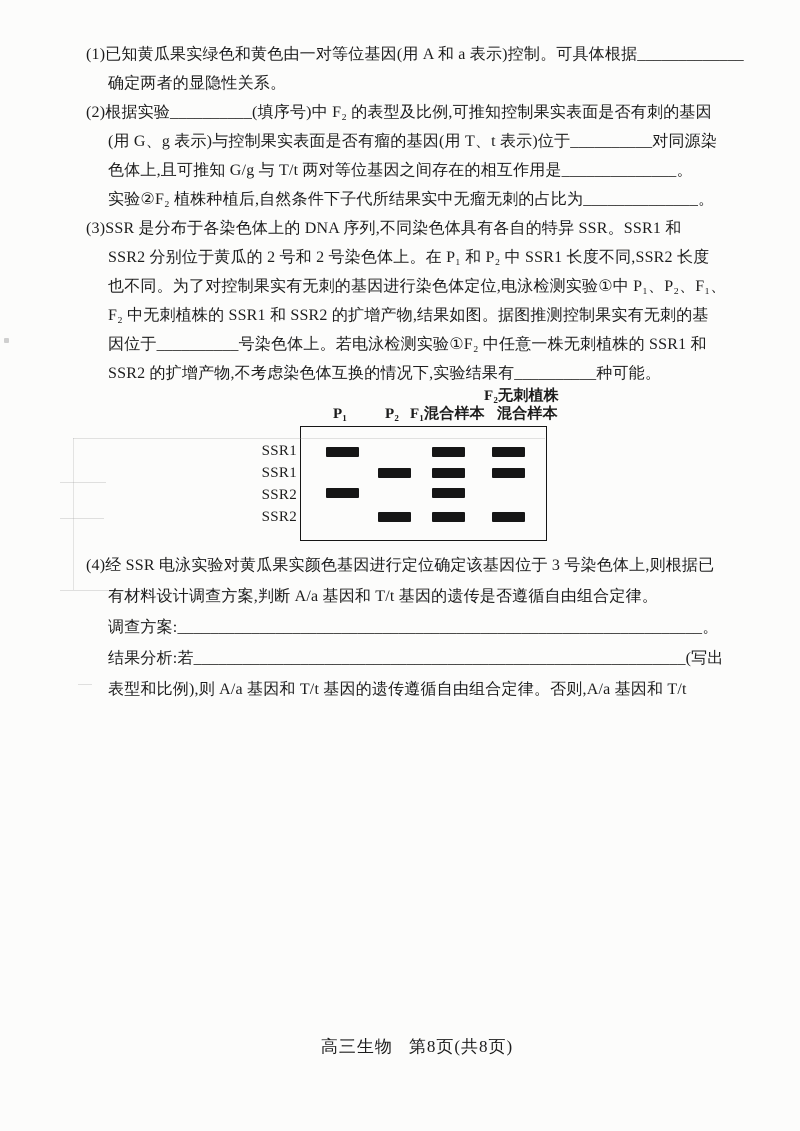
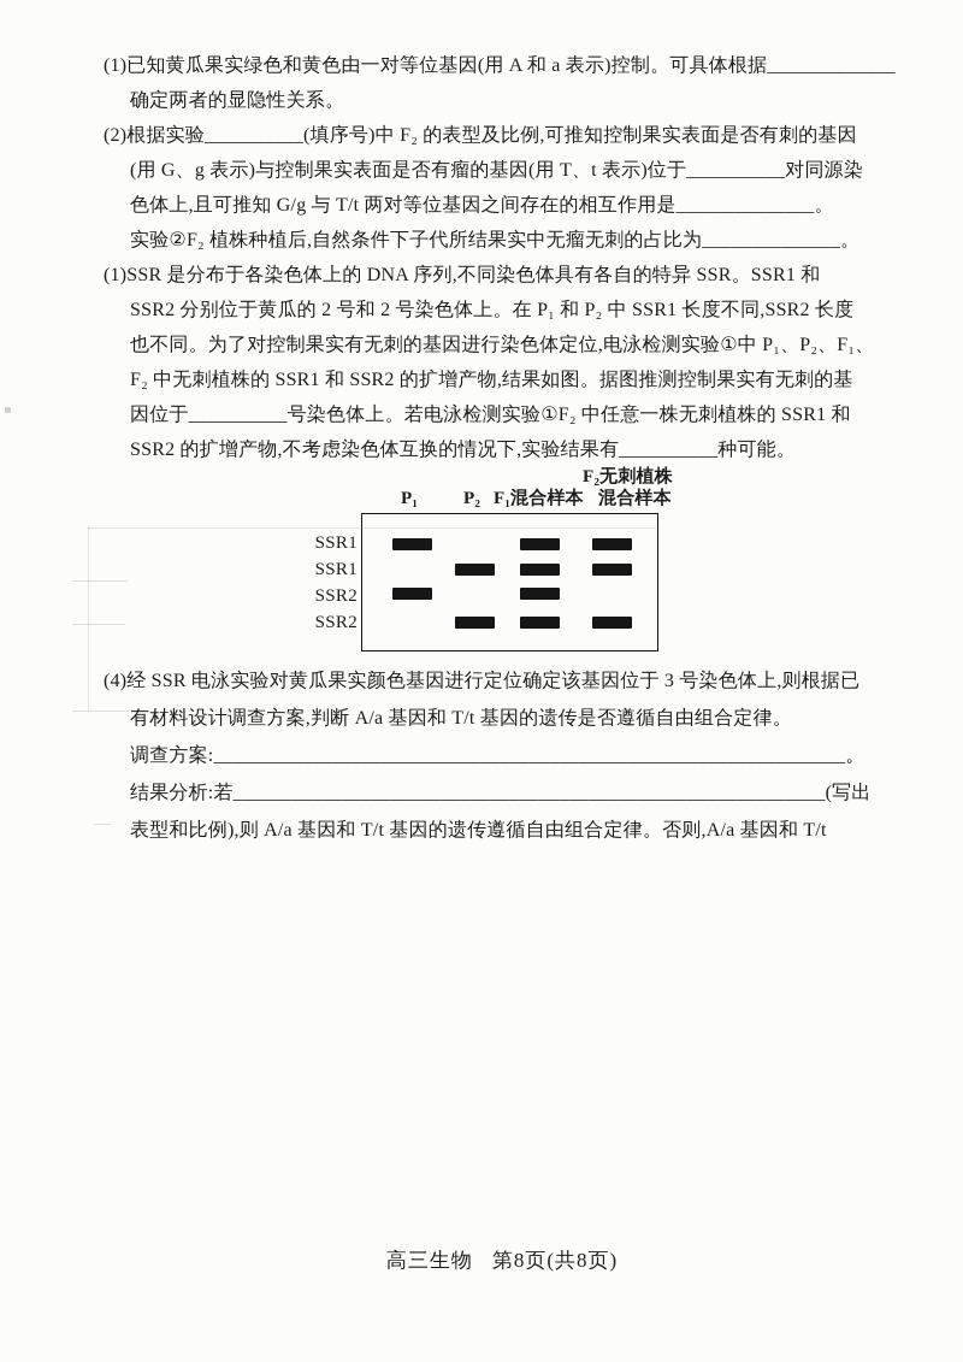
  (1)已知黄瓜果实绿色和黄色由一对等位基因(用 A 和 a 表示)控制。可具体根据_____________
  确定两者的显隐性关系。
  (2)根据实验__________(填序号)中 F₂ 的表型及比例,可推知控制果实表面是否有刺的基因
  (用 G、g 表示)与控制果实表面是否有瘤的基因(用 T、t 表示)位于__________对同源染
  色体上,且可推知 G/g 与 T/t 两对等位基因之间存在的相互作用是______________。
  实验②F₂ 植株种植后,自然条件下子代所结果实中无瘤无刺的占比为______________。
- (3)SSR 是分布于各染色体上的 DNA 序列,不同染色体具有各自的特异 SSR。SSR1 和
+ (1)SSR 是分布于各染色体上的 DNA 序列,不同染色体具有各自的特异 SSR。SSR1 和
  SSR2 分别位于黄瓜的 2 号和 2 号染色体上。在 P₁ 和 P₂ 中 SSR1 长度不同,SSR2 长度
  也不同。为了对控制果实有无刺的基因进行染色体定位,电泳检测实验①中 P₁、P₂、F₁、
  F₂ 中无刺植株的 SSR1 和 SSR2 的扩增产物,结果如图。据图推测控制果实有无刺的基
  因位于__________号染色体上。若电泳检测实验①F₂ 中任意一株无刺植株的 SSR1 和
  SSR2 的扩增产物,不考虑染色体互换的情况下,实验结果有__________种可能。
  P₁
  P₂
  F₁混合样本
  F₂无刺植株
  混合样本
  SSR1
  SSR1
  SSR2
  SSR2
  (4)经 SSR 电泳实验对黄瓜果实颜色基因进行定位确定该基因位于 3 号染色体上,则根据已
  有材料设计调查方案,判断 A/a 基因和 T/t 基因的遗传是否遵循自由组合定律。
  调查方案:________________________________________________________________。
  结果分析:若____________________________________________________________(写出
  表型和比例),则 A/a 基因和 T/t 基因的遗传遵循自由组合定律。否则,A/a 基因和 T/t
  高三生物
  第8页(共8页)
